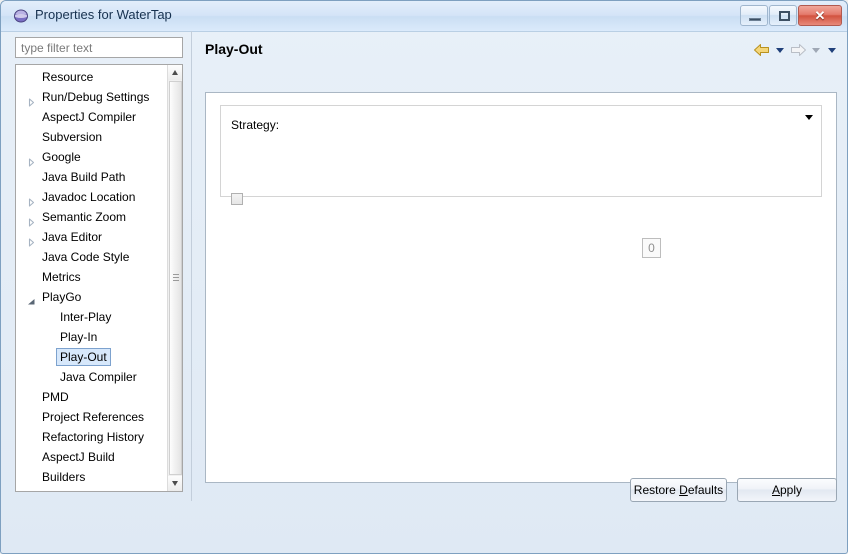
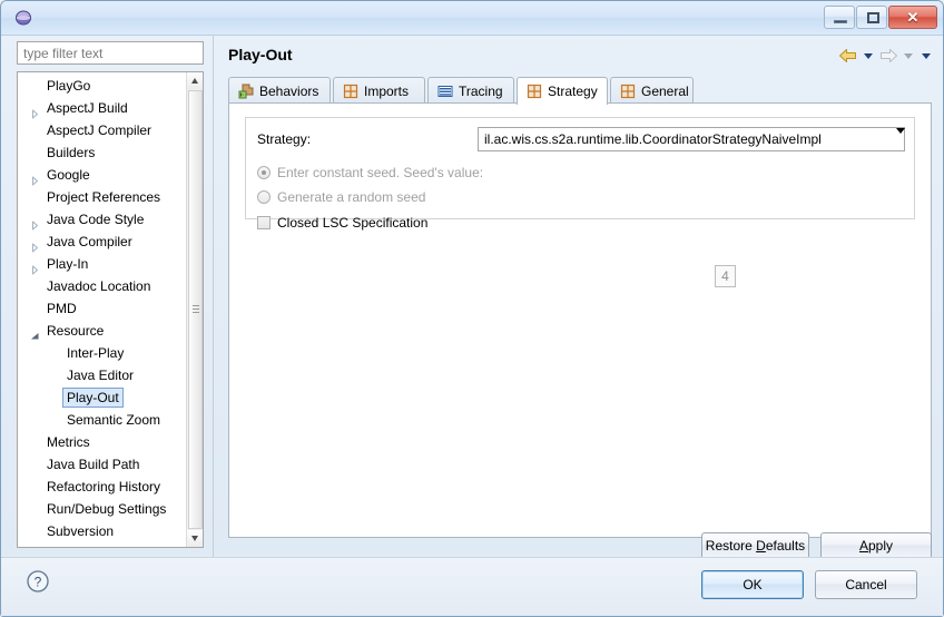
- Properties for WaterTap
  ✕
  type filter text
- Resource
+ PlayGo
- Run/Debug Settings
+ AspectJ Build
  AspectJ Compiler
- Subversion
+ Builders
  Google
- Java Build Path
+ Project References
- Javadoc Location
+ Java Code Style
- Semantic Zoom
+ Java Compiler
- Java Editor
+ Play-In
- Java Code Style
+ Javadoc Location
- Metrics
+ PMD
- PlayGo
+ Resource
  Inter-Play
- Play-In
+ Java Editor
  Play-Out
- Java Compiler
+ Semantic Zoom
- PMD
+ Metrics
- Project References
+ Java Build Path
  Refactoring History
- AspectJ Build
+ Run/Debug Settings
- Builders
+ Subversion
  Play-Out
+ Behaviors
+ Imports
+ Tracing
+ Strategy
+ General
  Strategy:
+ il.ac.wis.cs.s2a.runtime.lib.CoordinatorStrategyNaiveImpl
+ Enter constant seed. Seed's value:
+ Generate a random seed
+ Closed LSC Specification
- 0
+ 4
  Restore Defaults
  Apply
+ ?
+ OK
+ Cancel
